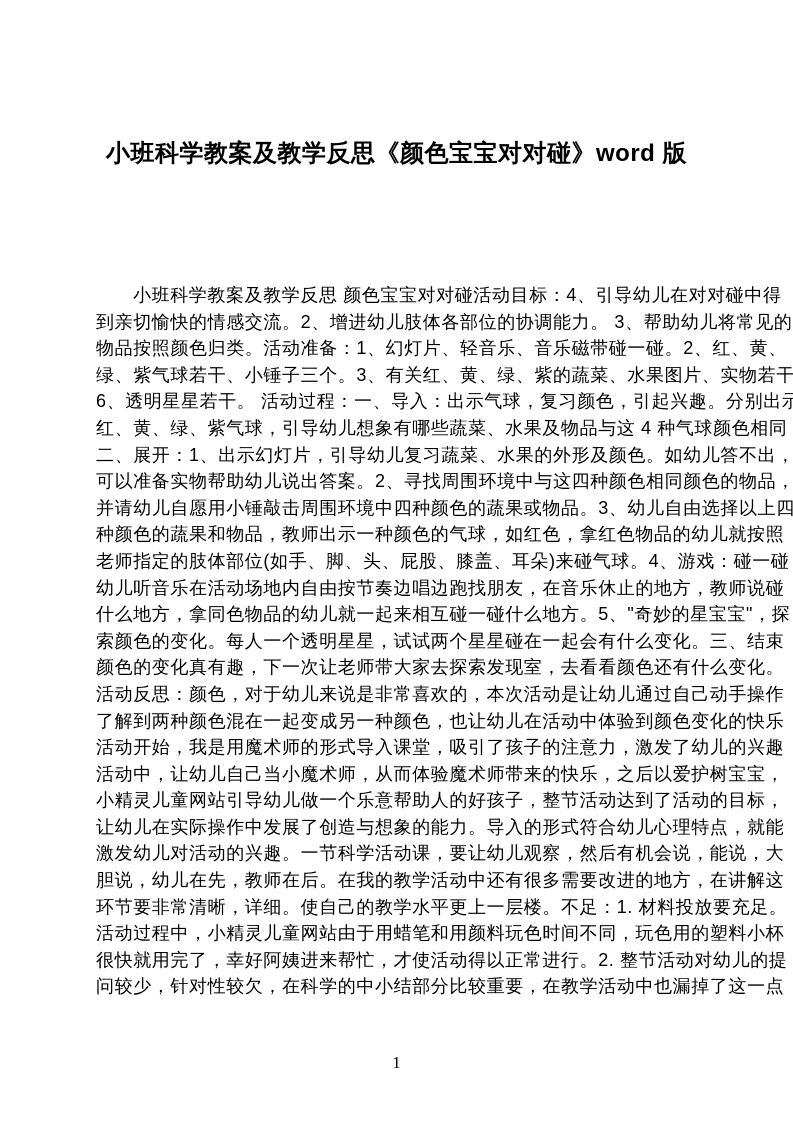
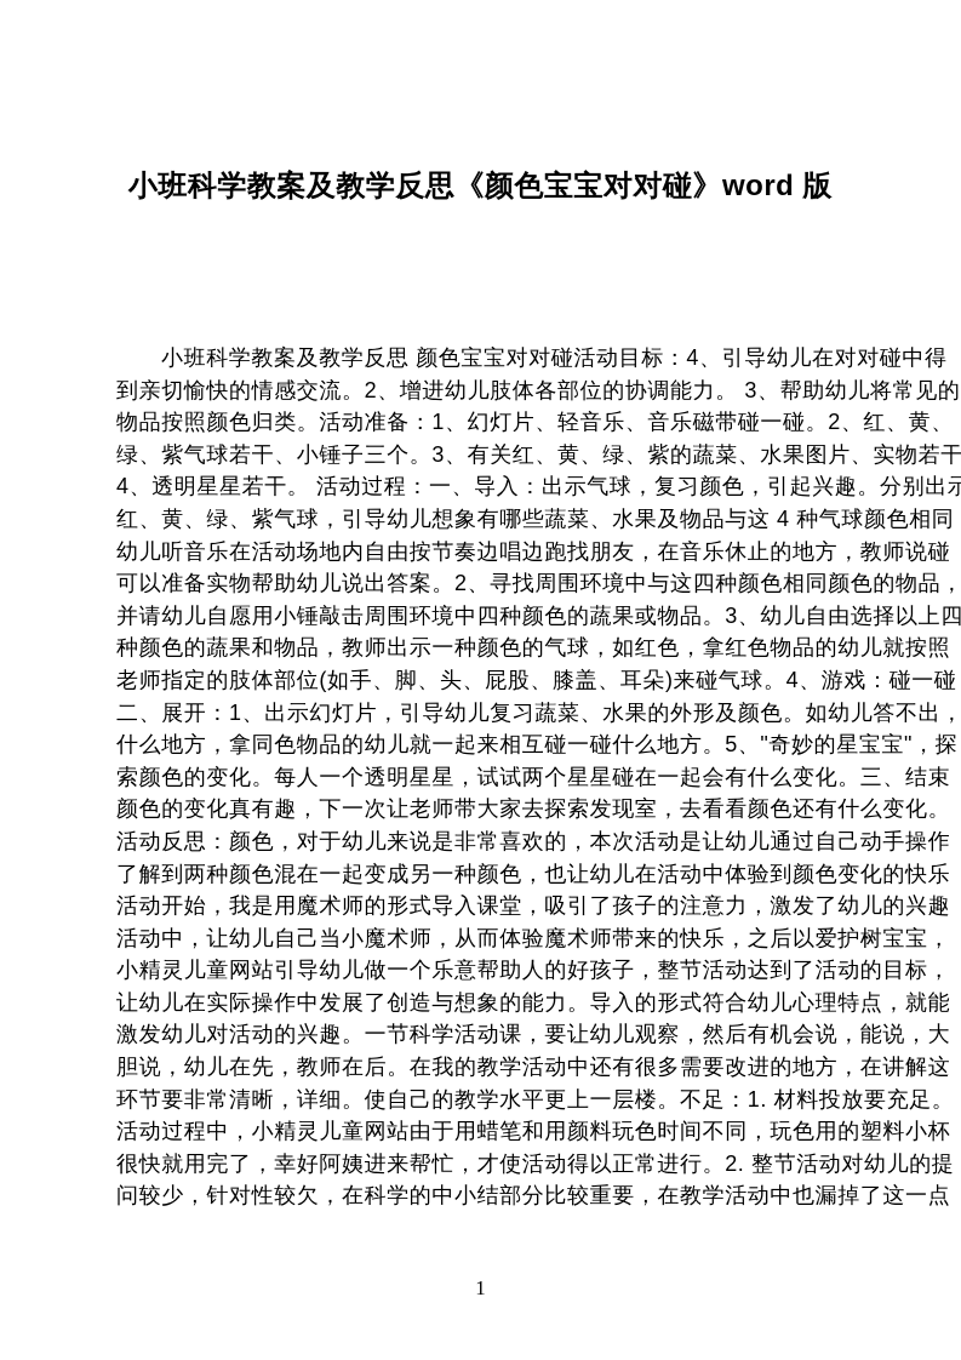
  小班科学教案及教学反思《颜色宝宝对对碰》word 版
  小班科学教案及教学反思 颜色宝宝对对碰活动目标：4、引导幼儿在对对碰中得
  到亲切愉快的情感交流。2、增进幼儿肢体各部位的协调能力。 3、帮助幼儿将常见的
  物品按照颜色归类。活动准备：1、幻灯片、轻音乐、音乐磁带碰一碰。2、红、黄、
  绿、紫气球若干、小锤子三个。3、有关红、黄、绿、紫的蔬菜、水果图片、实物若干
- 6、透明星星若干。 活动过程：一、导入：出示气球，复习颜色，引起兴趣。分别出示
+ 4、透明星星若干。 活动过程：一、导入：出示气球，复习颜色，引起兴趣。分别出示
  红、黄、绿、紫气球，引导幼儿想象有哪些蔬菜、水果及物品与这 4 种气球颜色相同
- 二、展开：1、出示幻灯片，引导幼儿复习蔬菜、水果的外形及颜色。如幼儿答不出，
+ 幼儿听音乐在活动场地内自由按节奏边唱边跑找朋友，在音乐休止的地方，教师说碰
  可以准备实物帮助幼儿说出答案。2、寻找周围环境中与这四种颜色相同颜色的物品，
  并请幼儿自愿用小锤敲击周围环境中四种颜色的蔬果或物品。3、幼儿自由选择以上四
  种颜色的蔬果和物品，教师出示一种颜色的气球，如红色，拿红色物品的幼儿就按照
  老师指定的肢体部位(如手、脚、头、屁股、膝盖、耳朵)来碰气球。4、游戏：碰一碰
- 幼儿听音乐在活动场地内自由按节奏边唱边跑找朋友，在音乐休止的地方，教师说碰
+ 二、展开：1、出示幻灯片，引导幼儿复习蔬菜、水果的外形及颜色。如幼儿答不出，
  什么地方，拿同色物品的幼儿就一起来相互碰一碰什么地方。5、"奇妙的星宝宝"，探
  索颜色的变化。每人一个透明星星，试试两个星星碰在一起会有什么变化。三、结束
  颜色的变化真有趣，下一次让老师带大家去探索发现室，去看看颜色还有什么变化。
  活动反思：颜色，对于幼儿来说是非常喜欢的，本次活动是让幼儿通过自己动手操作
  了解到两种颜色混在一起变成另一种颜色，也让幼儿在活动中体验到颜色变化的快乐
  活动开始，我是用魔术师的形式导入课堂，吸引了孩子的注意力，激发了幼儿的兴趣
  活动中，让幼儿自己当小魔术师，从而体验魔术师带来的快乐，之后以爱护树宝宝，
  小精灵儿童网站引导幼儿做一个乐意帮助人的好孩子，整节活动达到了活动的目标，
  让幼儿在实际操作中发展了创造与想象的能力。导入的形式符合幼儿心理特点，就能
  激发幼儿对活动的兴趣。一节科学活动课，要让幼儿观察，然后有机会说，能说，大
  胆说，幼儿在先，教师在后。在我的教学活动中还有很多需要改进的地方，在讲解这
  环节要非常清晰，详细。使自己的教学水平更上一层楼。不足：1. 材料投放要充足。
  活动过程中，小精灵儿童网站由于用蜡笔和用颜料玩色时间不同，玩色用的塑料小杯
  很快就用完了，幸好阿姨进来帮忙，才使活动得以正常进行。2. 整节活动对幼儿的提
  问较少，针对性较欠，在科学的中小结部分比较重要，在教学活动中也漏掉了这一点
  1
